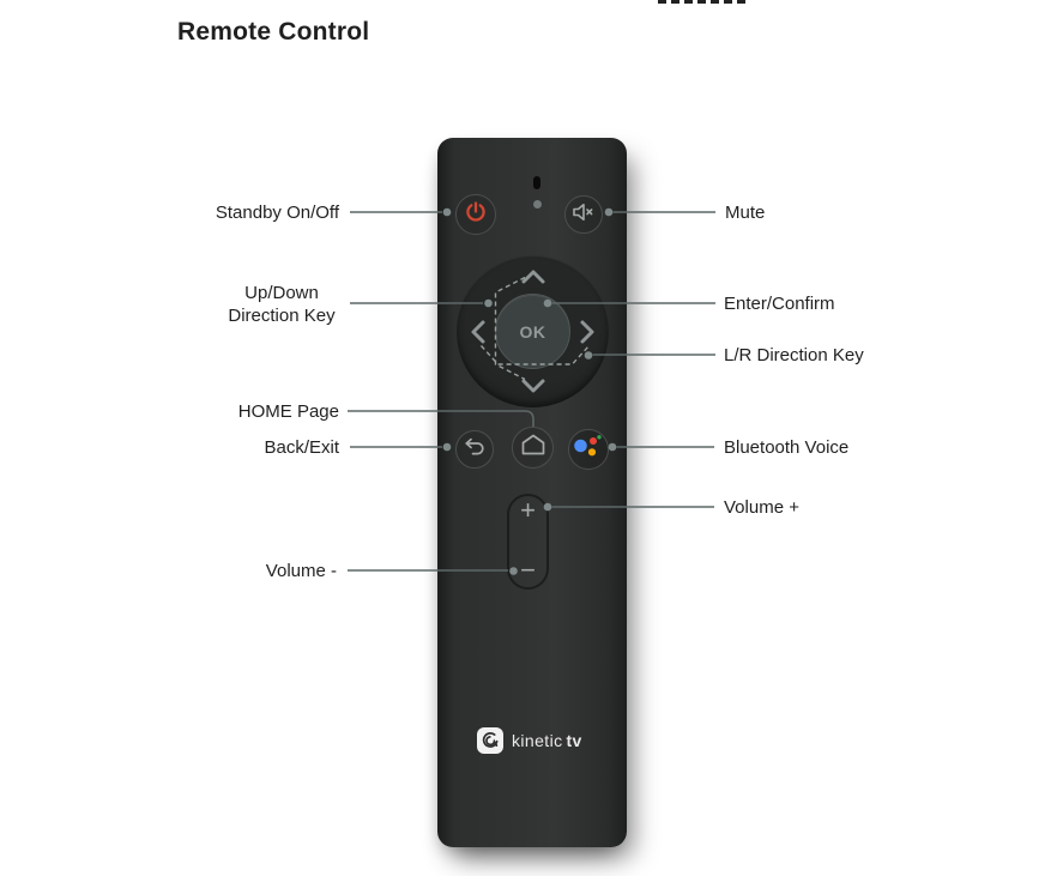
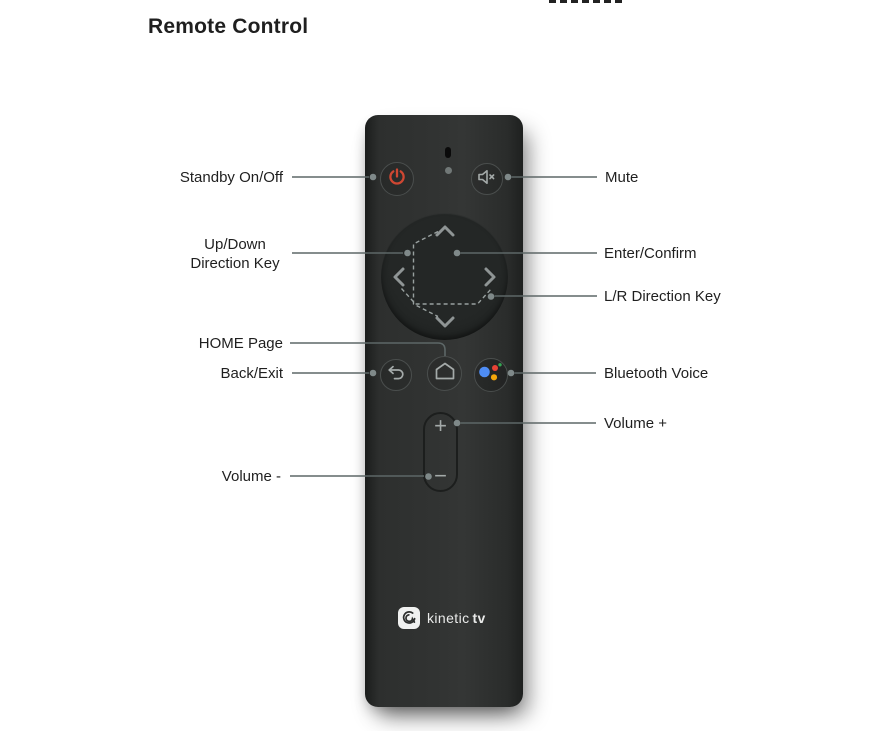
  Remote Control
- OK
  +
  −
  kinetic tv
  Standby On/Off
  Up/Down Direction Key
  HOME Page
  Back/Exit
  Volume -
  Mute
  Enter/Confirm
  L/R Direction Key
  Bluetooth Voice
  Volume +
